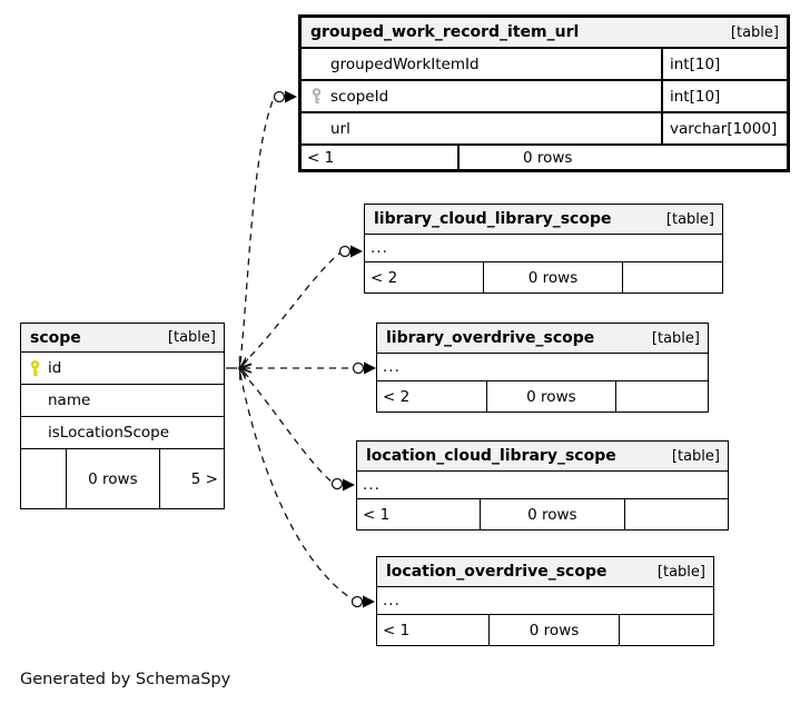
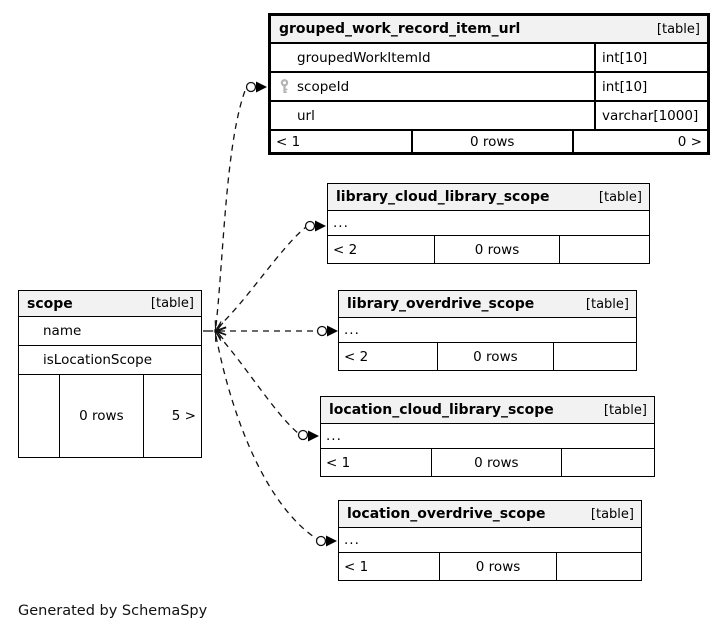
  grouped_work_record_item_url
  [table]
  groupedWorkItemId
  int[10]
  scopeId
  int[10]
  url
  varchar[1000]
  < 1
  0 rows
+ 0 >
  scope
  [table]
- id
  name
  isLocationScope
  0 rows
  5 >
  library_cloud_library_scope
  [table]
  ...
  < 2
  0 rows
  library_overdrive_scope
  [table]
  ...
  < 2
  0 rows
  location_cloud_library_scope
  [table]
  ...
  < 1
  0 rows
  location_overdrive_scope
  [table]
  ...
  < 1
  0 rows
  Generated by SchemaSpy
